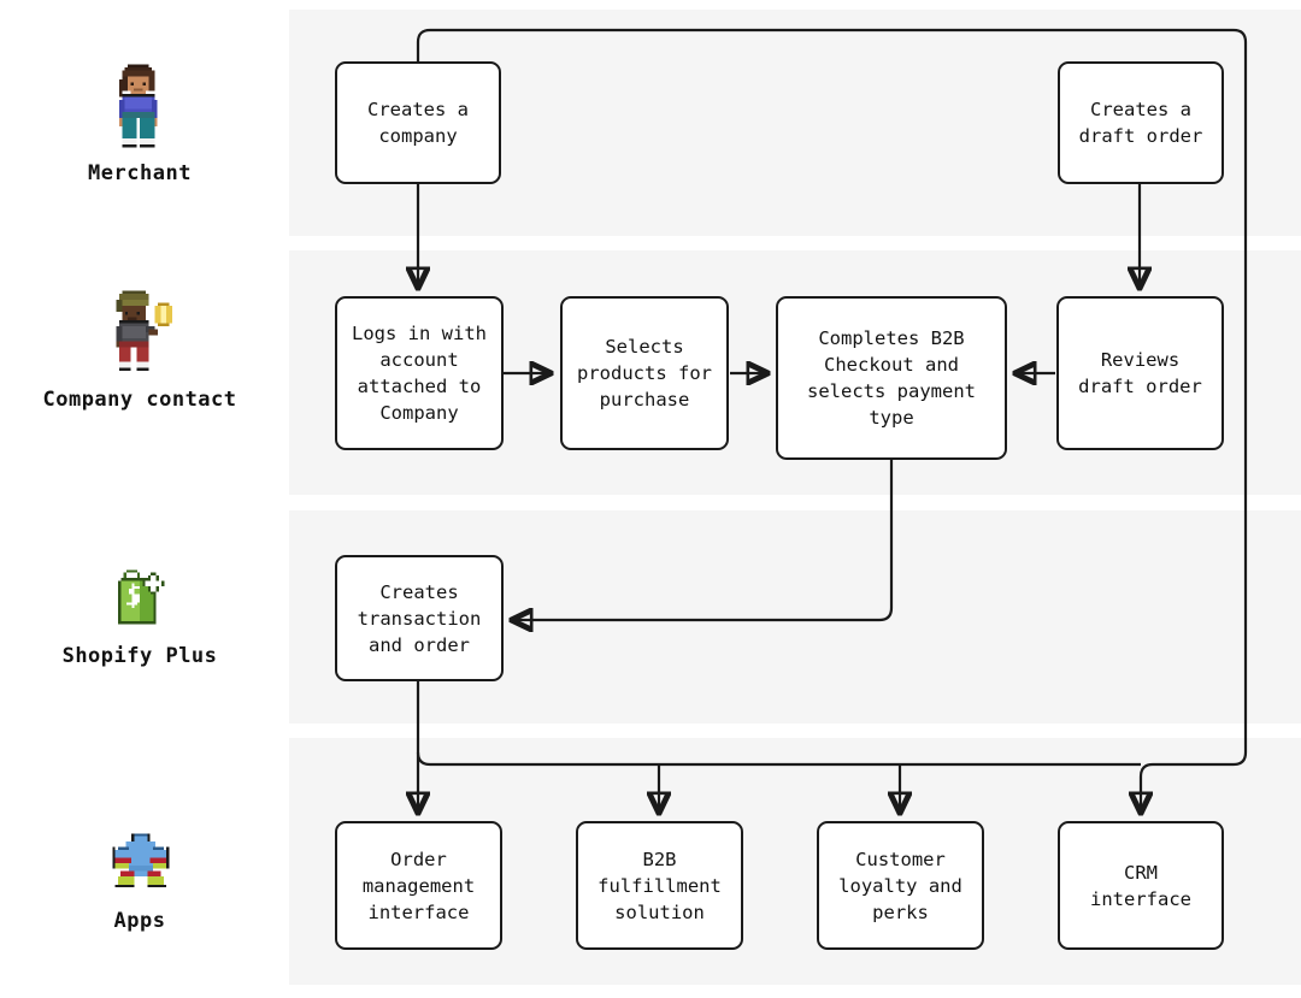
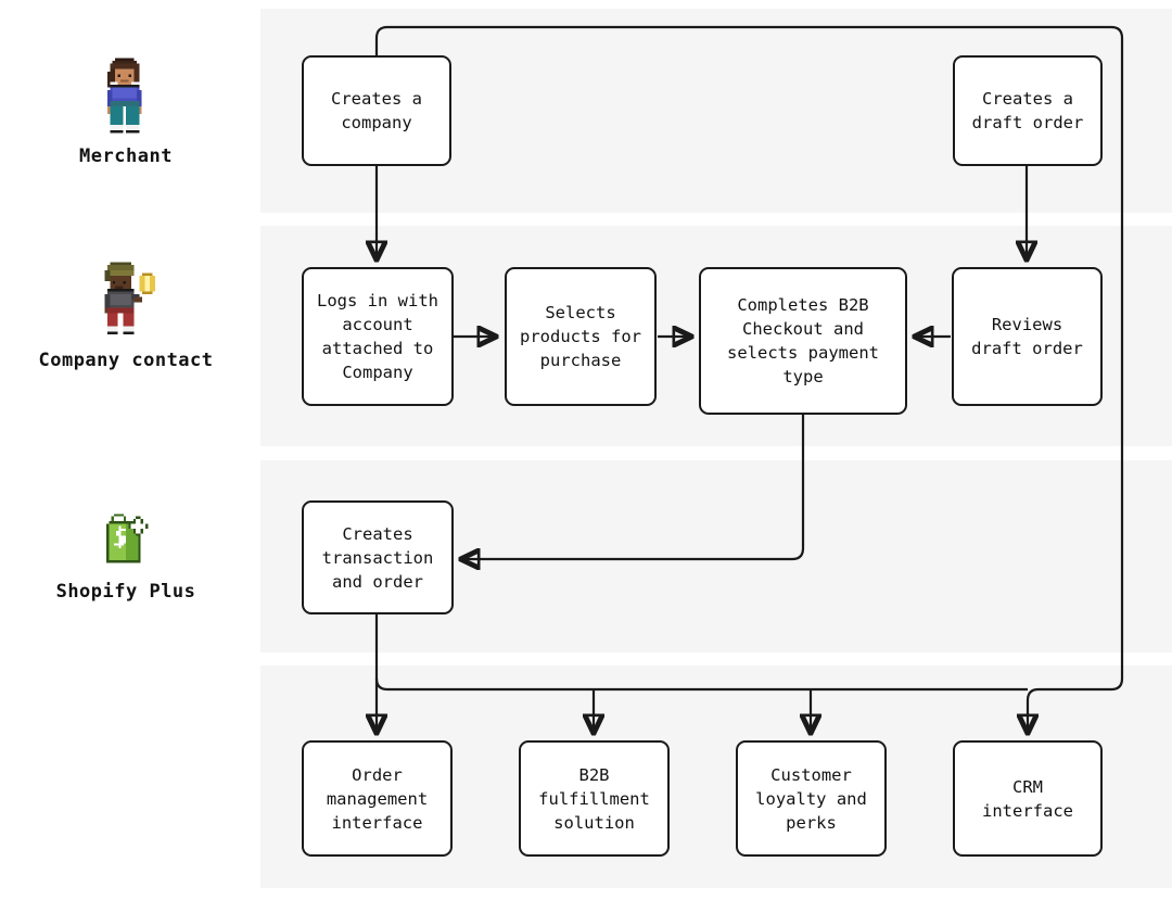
  Merchant
  Company contact
  Shopify Plus
- Apps
  Creates a
  company
  Creates a
  draft order
  Logs in with
  account
  attached to
  Company
  Selects
  products for
  purchase
  Completes B2B
  Checkout and
  selects payment
  type
  Reviews
  draft order
  Creates
  transaction
  and order
  Order
  management
  interface
  B2B
  fulfillment
  solution
  Customer
  loyalty and
  perks
  CRM
  interface
